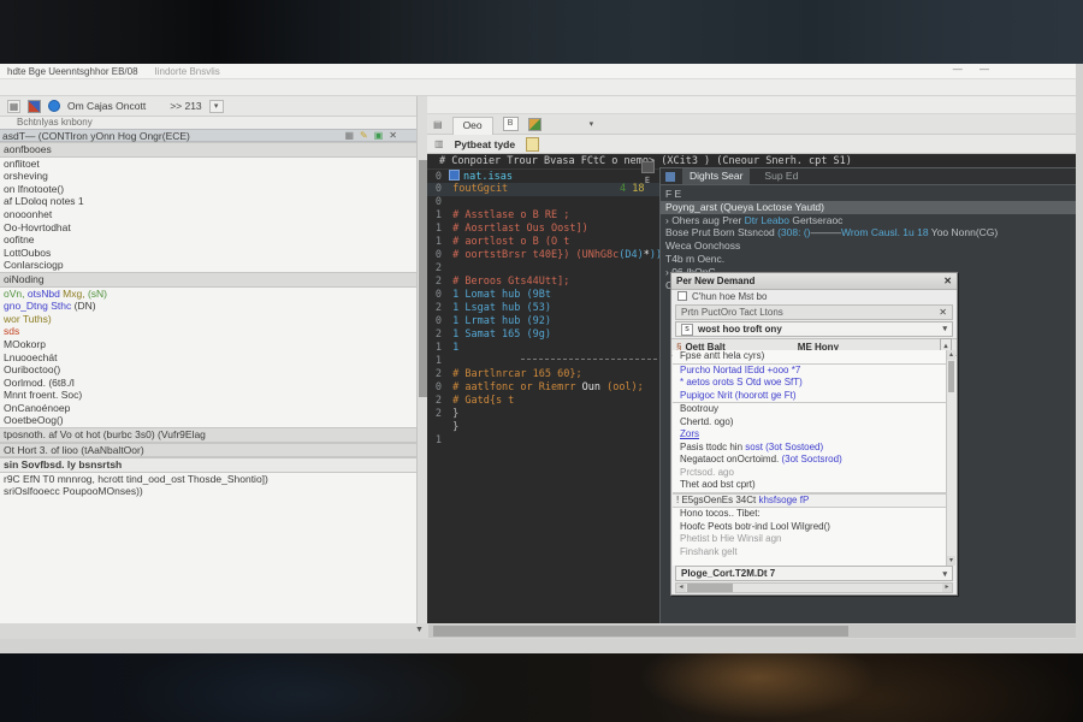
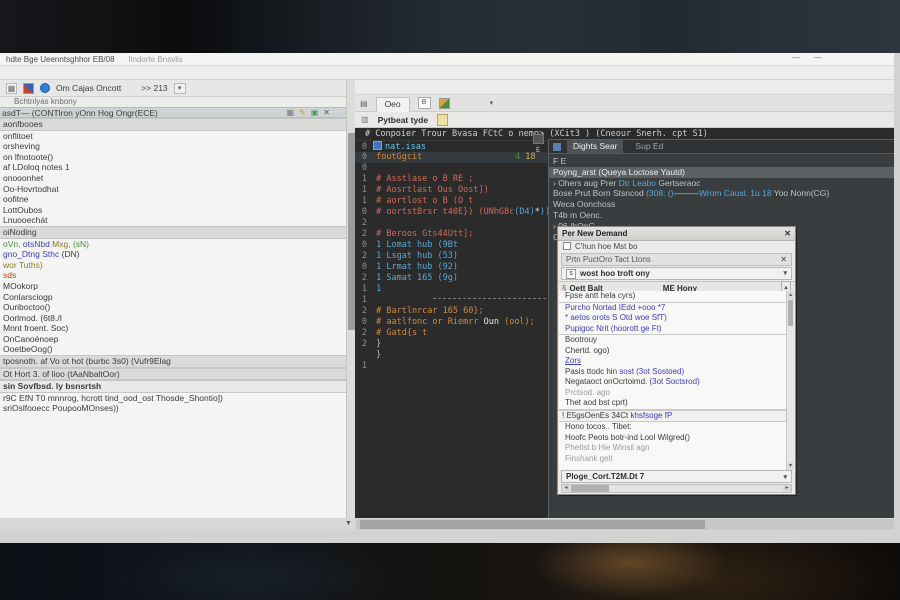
  hdte Bge Ueenntsghhor EB/08
  Iindorte Bnsvlis
  — —
  ▦
  Om Cajas Oncott
  >> 213
  Bchtnlyas knbony
  asdT— (CONTlron yOnn Hog Ongr(ECE)
  ▦
  ✎
  ▣
  ✕
  aonfbooes
  onflitoet
  orsheving
  on lfnotoote()
  af LDoloq notes 1
  onooonhet
  Oo-Hovrtodhat
  oofitne
  LottOubos
- Conlarsciogp
+ Lnuooechát
  oiNoding
  oVn, otsNbd Mxg, (sN)
  gno_Dtng Sthc (DN)
  wor Tuths)
  sds
  MOokorp
- Lnuooechát
+ Conlarsciogp
  Ouriboctoo()
  Oorlmod. (6t8./I
  Mnnt froent. Soc)
  OnCanoénoep
  OoetbeOog()
  tposnoth. af Vo ot hot (burbc 3s0) (Vufr9Elag
  Ot Hort 3. of lioo (tAaNbaltOor)
  sin Sovfbsd. ly bsnsrtsh
  r9C EfN T0 mnnrog, hcrott tind_ood_ost Thosde_Shontio])
  sriOslfooecc PoupooMOnses))
  ▤
  Oeo
  ▥
  Pytbeat tyde
  # Conpoier Trour Bvasa FCtC o nem (XCit3 ) (Cneour Snerh. cpt S1)
  0 nat.isas
  0 foutGgcit
  4 18
  0
  1 # Asstlase o B RE ;
  1 # Aosrtlast Ous Oost])
  1 # aortlost o B (O t
  0 # oortstBrsr t40E}) (UNhG8c(D4)*)
  2
  2 # Beroos Gts44Utt];
  0 1 Lomat hub (9Bt
  2 1 Lsgat hub (53)
  0 1 Lrmat hub (92)
  2 1 Samat 165 (9g)
  1 1
  1
  2 # Bartlnrcar 165 60};
  0 # aatlfonc or Riemrr Oun (ool);
  2 # Gatd{s t
  2 }
  }
  1
  E
  Dights Sear
  Sup Ed
  F E
  Poyng_arst (Queya Loctose Yautd)
  › Ohers aug Prer Dtr Leabo Gertseraoc
  Bose Prut Born Stsncod (308: ()———Wrom Causl. 1u 18 Yoo Nonn(CG)
  Weca Oonchoss
  T4b m Oenc.
  Per New Demand
  ✕
  C'hun hoe Mst bo
  Prtn PuctOro Tact Ltons
  ✕
  wost hoo troft ony
  §
  Oett Balt
  ME Hony
  Fpse antt hela cyrs)
  Purcho Nortad IEdd +ooo *7
  * aetos orots S Otd woe SfT)
  Pupigoc Nrit (hoorott ge Ft)
  Bootrouy
  Chertd. ogo)
  Zors
  Pasis ttodc hin sost (3ot Sostoed)
  Negataoct onOcrtoimd. (3ot Soctsrod)
  Prctsod. ago
  Thet aod bst cprt)
  ! E5gsOenEs 34Ct khsfsoge fP
  Hono tocos.. Tibet:
  Hoofc Peots botr-ind Lool Wilgred()
  Phetist b Hie Winsil agn
  Finshank gelt
  Ploge_Cort.T2M.Dt 7
